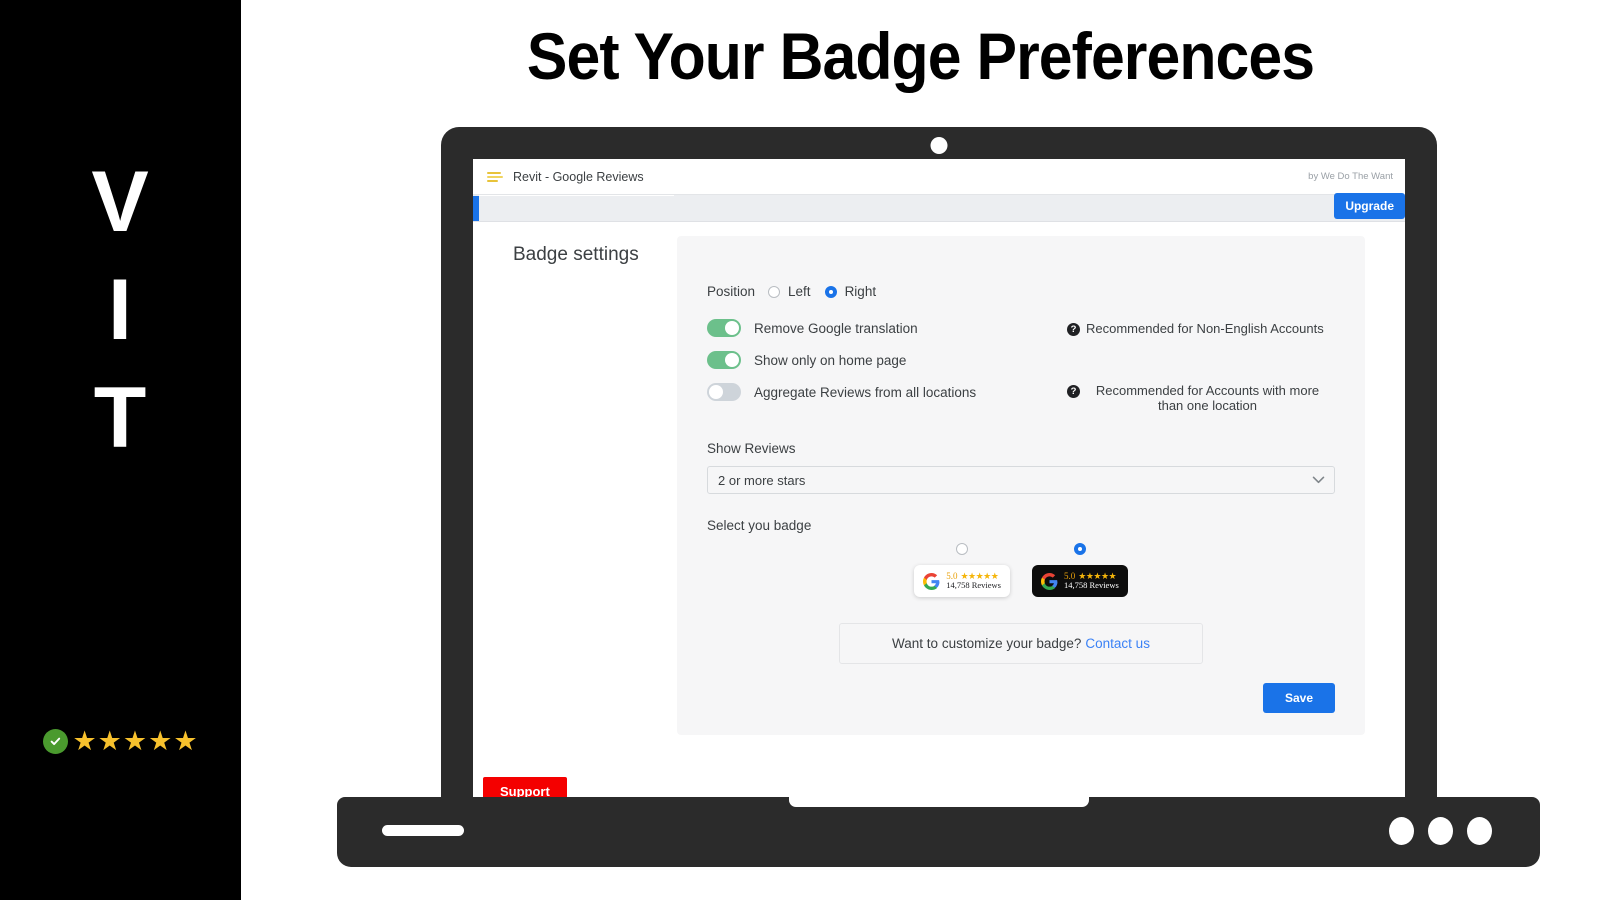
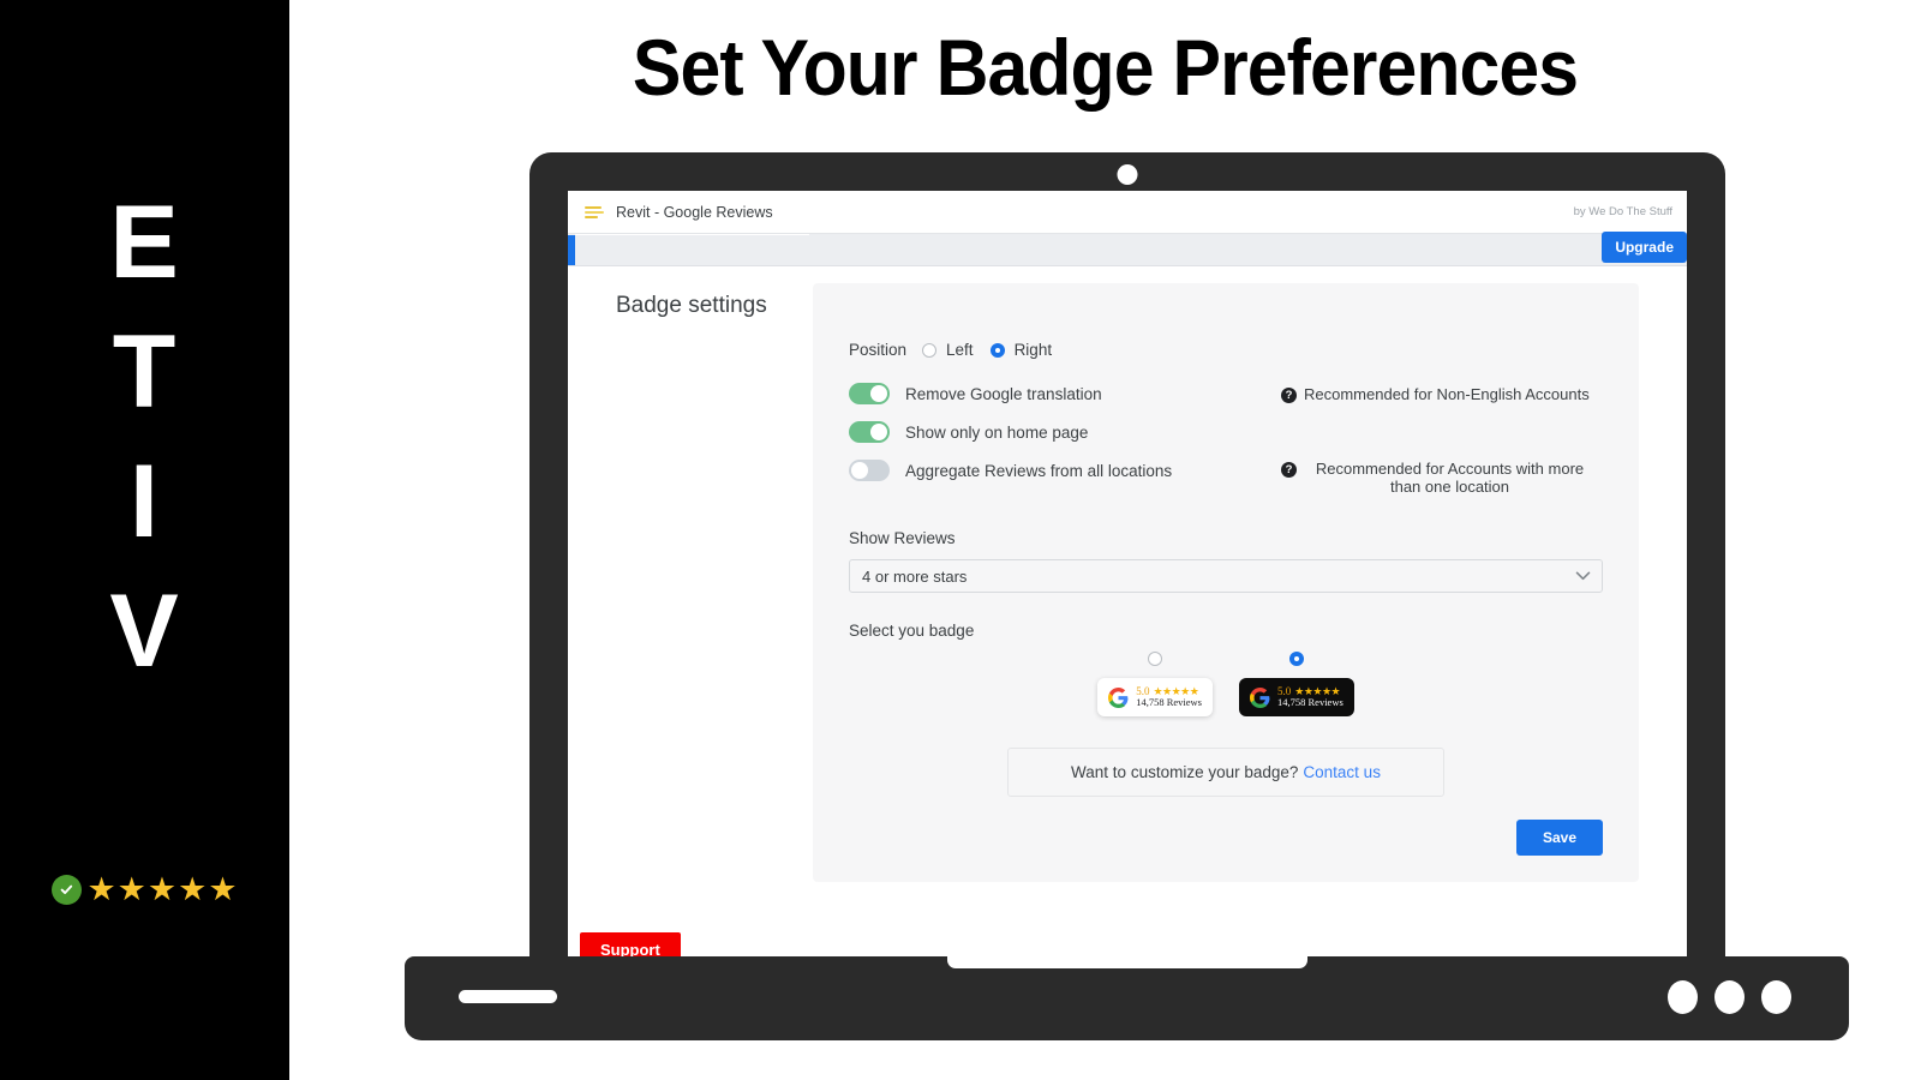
+ E
- V
+ T
  I
- T
+ V
  ★
  ★
  ★
  ★
  ★
  Set Your Badge Preferences
  Revit - Google Reviews
- by We Do The Want
+ by We Do The Stuff
  Upgrade
  Badge settings
  Position
  Left
  Right
  Remove Google translation
  ?
  Recommended for Non-English Accounts
  Show only on home page
  Aggregate Reviews from all locations
  ?
  Recommended for Accounts with more than one location
  Show Reviews
- 2 or more stars
+ 4 or more stars
  Select you badge
  5.0
  ★★★★★
  14,758 Reviews
  5.0
  ★★★★★
  14,758 Reviews
  Want to customize your badge?
  Contact us
  Save
  Support
